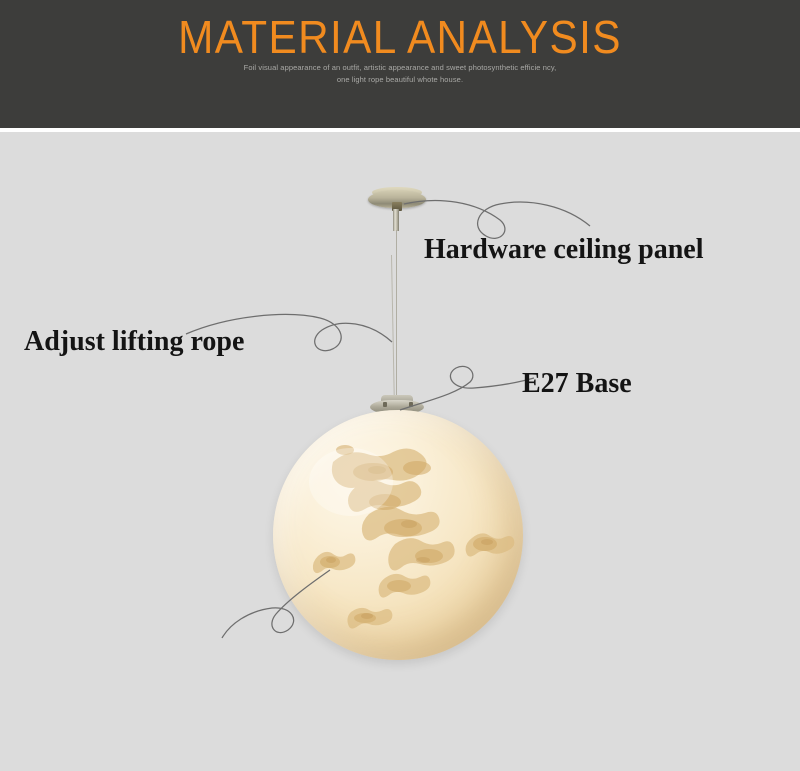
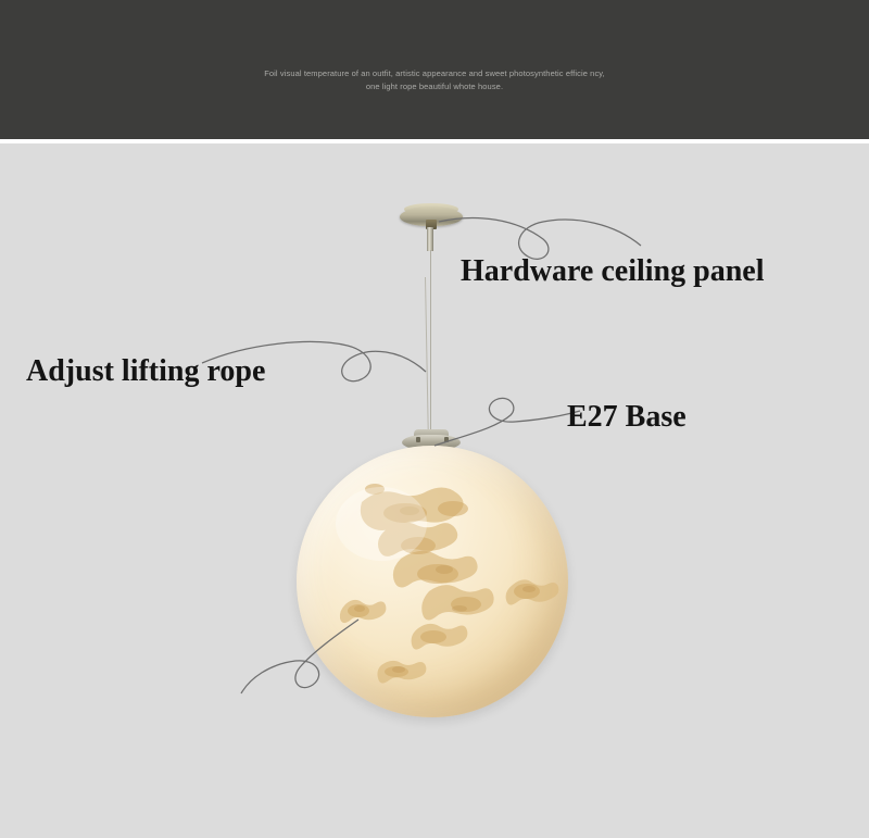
- MATERIAL ANALYSIS
- Foil visual appearance of an outfit, artistic appearance and sweet photosynthetic efficie ncy,
+ Foil visual temperature of an outfit, artistic appearance and sweet photosynthetic efficie ncy,
  one light rope beautiful whote house.
  Hardware ceiling panel
  Adjust lifting rope
  E27 Base
